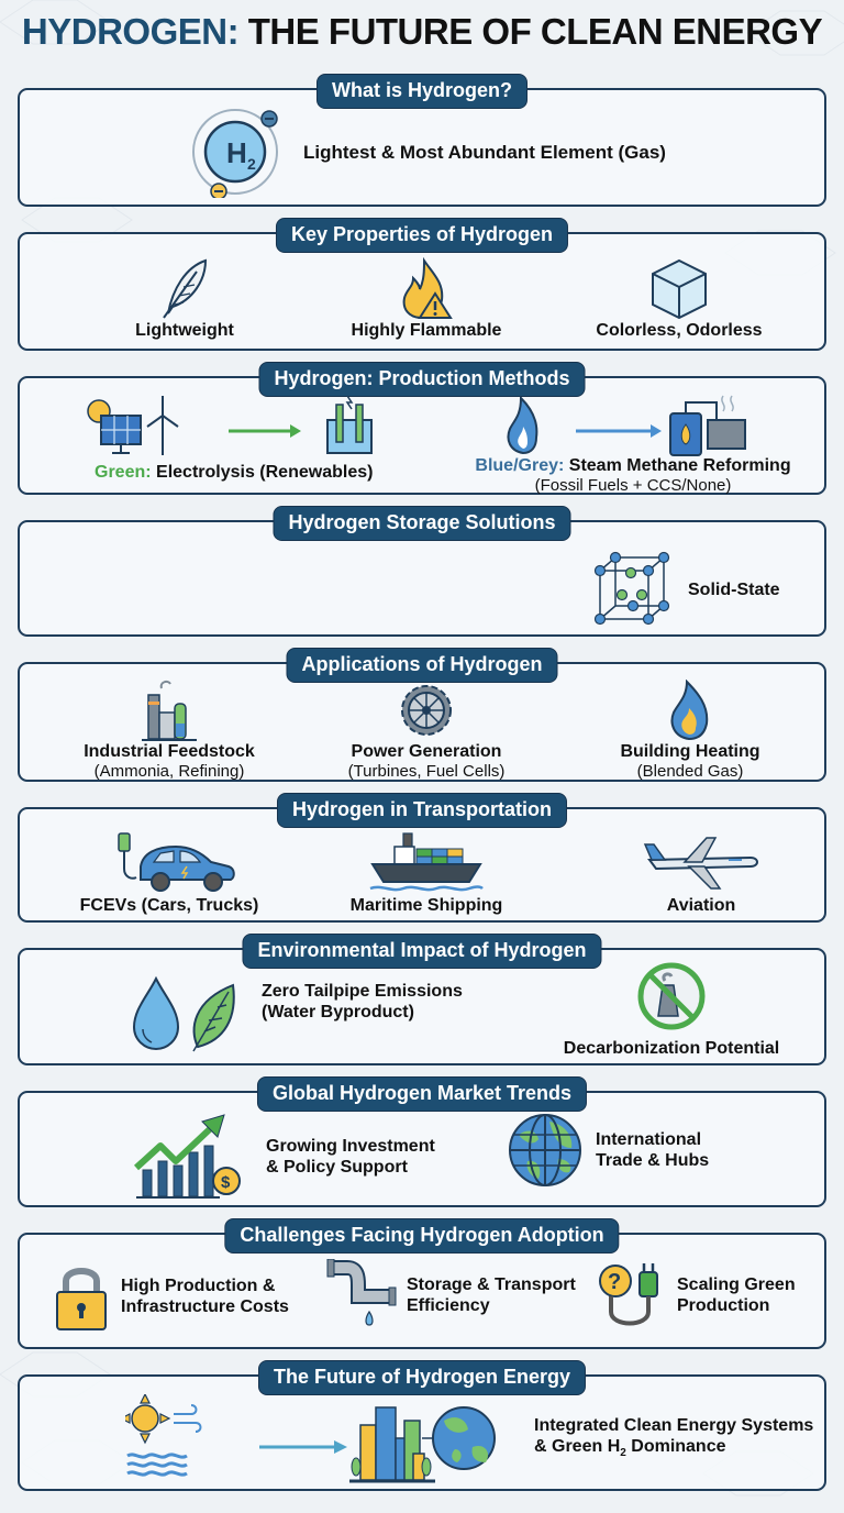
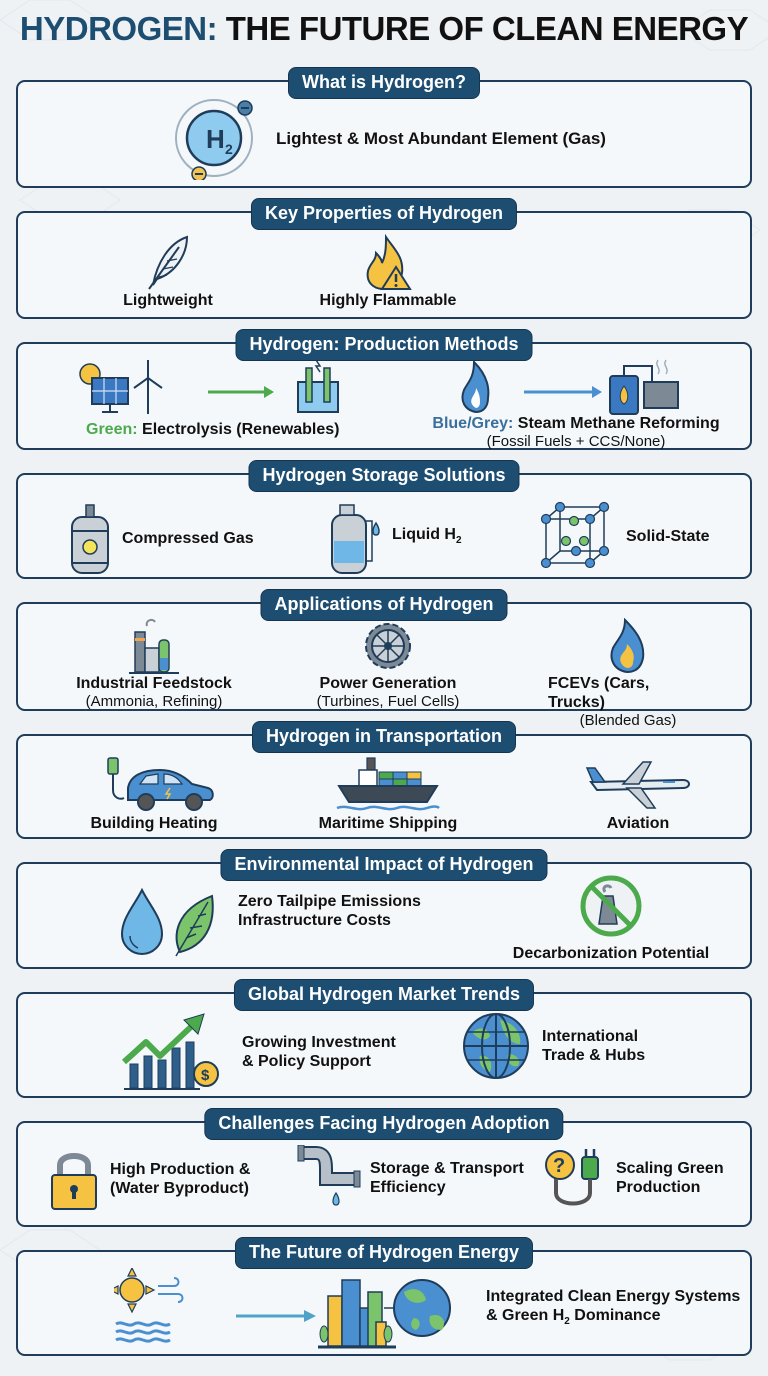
  HYDROGEN: THE FUTURE OF CLEAN ENERGY
  What is Hydrogen?
  H
  2
  Lightest & Most Abundant Element (Gas)
  Key Properties of Hydrogen
  Lightweight
  Highly Flammable
- Colorless, Odorless
  Hydrogen: Production Methods
  Green: Electrolysis (Renewables)
  Blue/Grey: Steam Methane Reforming
  (Fossil Fuels + CCS/None)
  Hydrogen Storage Solutions
+ Compressed Gas
+ Liquid H2
  Solid-State
  Applications of Hydrogen
  Industrial Feedstock
  (Ammonia, Refining)
  Power Generation
  (Turbines, Fuel Cells)
- Building Heating
+ FCEVs (Cars, Trucks)
  (Blended Gas)
  Hydrogen in Transportation
- FCEVs (Cars, Trucks)
+ Building Heating
  Maritime Shipping
  Aviation
  Environmental Impact of Hydrogen
  Zero Tailpipe Emissions
- (Water Byproduct)
+ Infrastructure Costs
  Decarbonization Potential
  Global Hydrogen Market Trends
  $
  Growing Investment
  & Policy Support
  International
  Trade & Hubs
  Challenges Facing Hydrogen Adoption
  High Production &
- Infrastructure Costs
+ (Water Byproduct)
  Storage & Transport
  Efficiency
  ?
  Scaling Green
  Production
  The Future of Hydrogen Energy
  Integrated Clean Energy Systems
  & Green H2 Dominance
